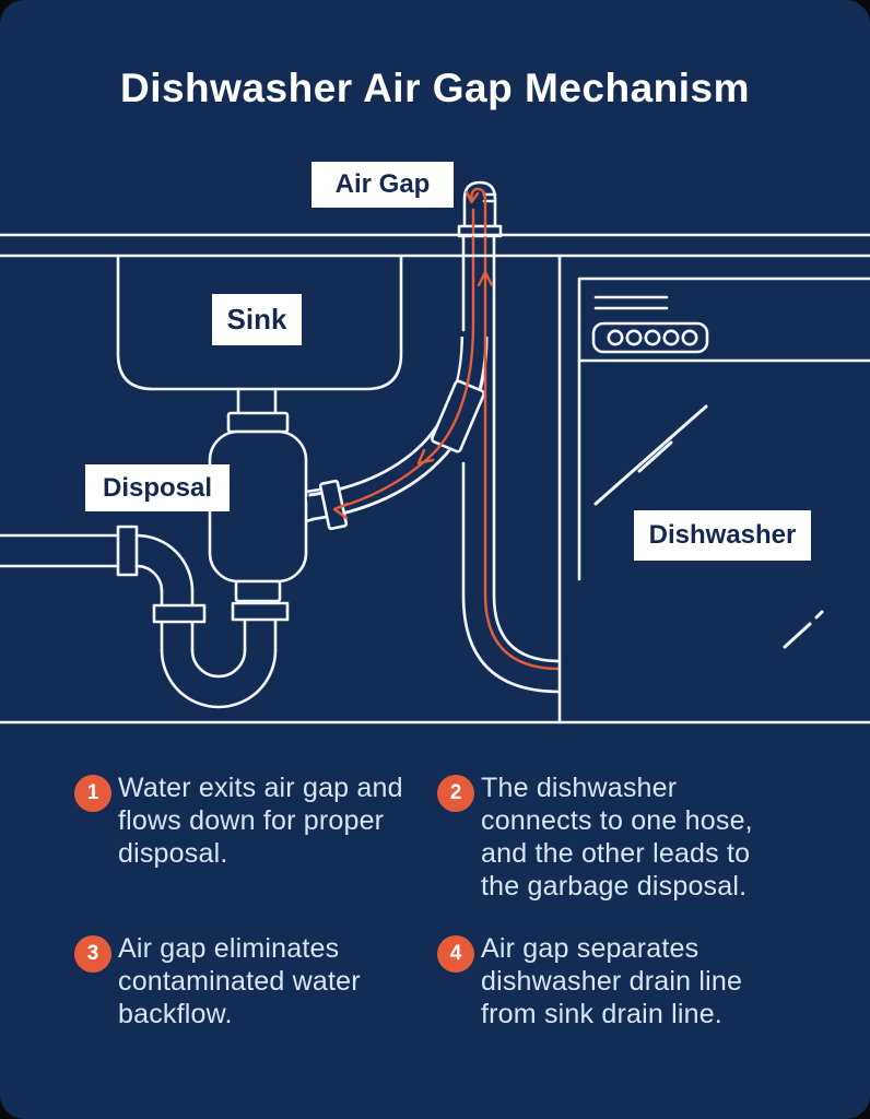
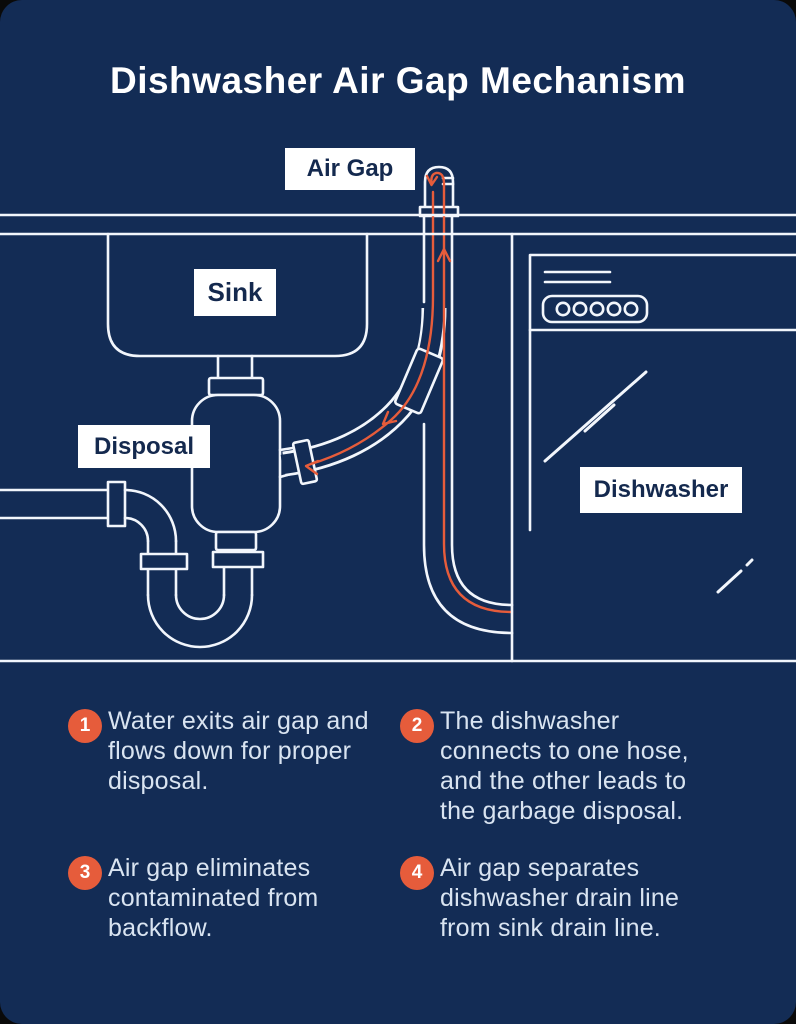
  Dishwasher Air Gap Mechanism
  Air Gap
  Sink
  Disposal
  Dishwasher
  1
  Water exits air gap and flows down for proper disposal.
  2
  The dishwasher connects to one hose, and the other leads to the garbage disposal.
  3
- Air gap eliminates contaminated water backflow.
+ Air gap eliminates contaminated from backflow.
  4
  Air gap separates dishwasher drain line from sink drain line.
